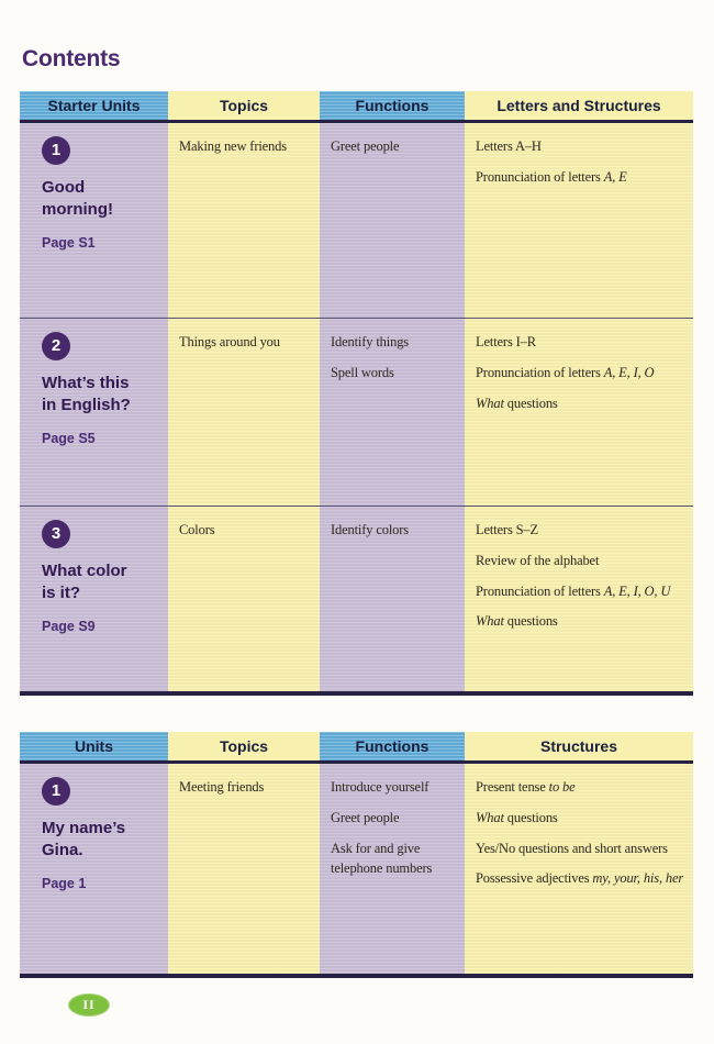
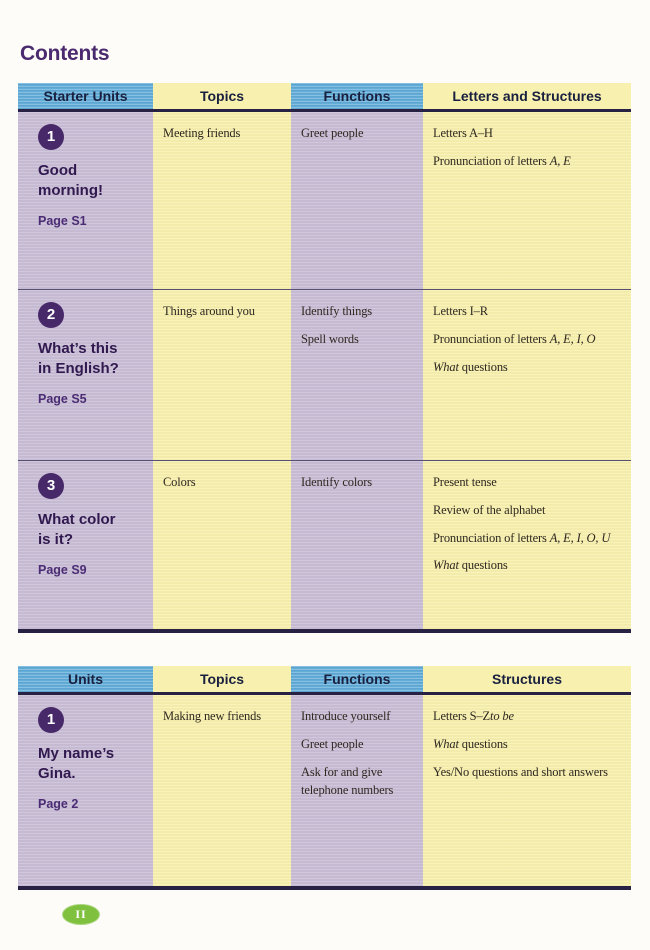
  Contents
  Starter Units
  Topics
  Functions
  Letters and Structures
  1
  Good morning!
  Page S1
- Making new friends
+ Meeting friends
  Greet people
  Letters A–H
  Pronunciation of letters A, E
  2
  What’s this
  in English?
  Page S5
  Things around you
  Identify things
  Spell words
  Letters I–R
  Pronunciation of letters A, E, I, O
  What questions
  3
  What color
  is it?
  Page S9
  Colors
  Identify colors
- Letters S–Z
+ Present tense
  Review of the alphabet
  Pronunciation of letters A, E, I, O, U
  What questions
  Units
  Topics
  Functions
  Structures
  1
  My name’s
  Gina.
- Page 1
+ Page 2
- Meeting friends
+ Making new friends
  Introduce yourself
  Greet people
  Ask for and give telephone numbers
- Present tense to be
+ Letters S–Zto be
  What questions
  Yes/No questions and short answers
- Possessive adjectives my, your, his, her
  II
